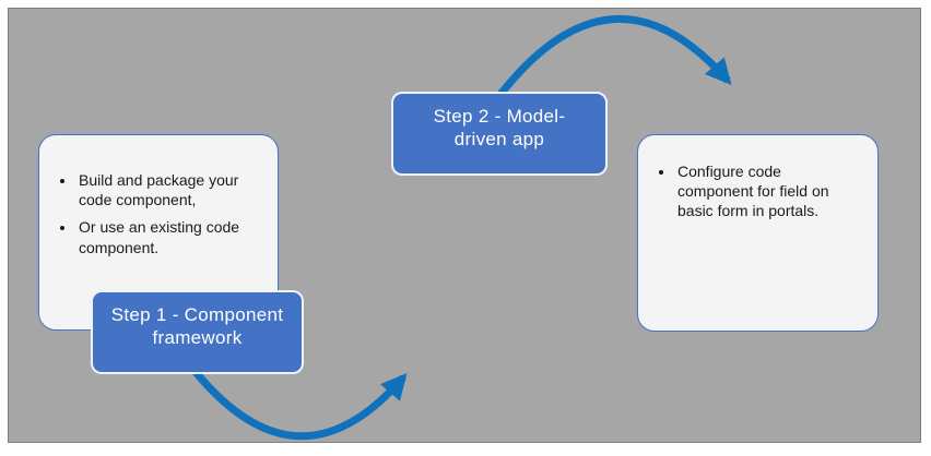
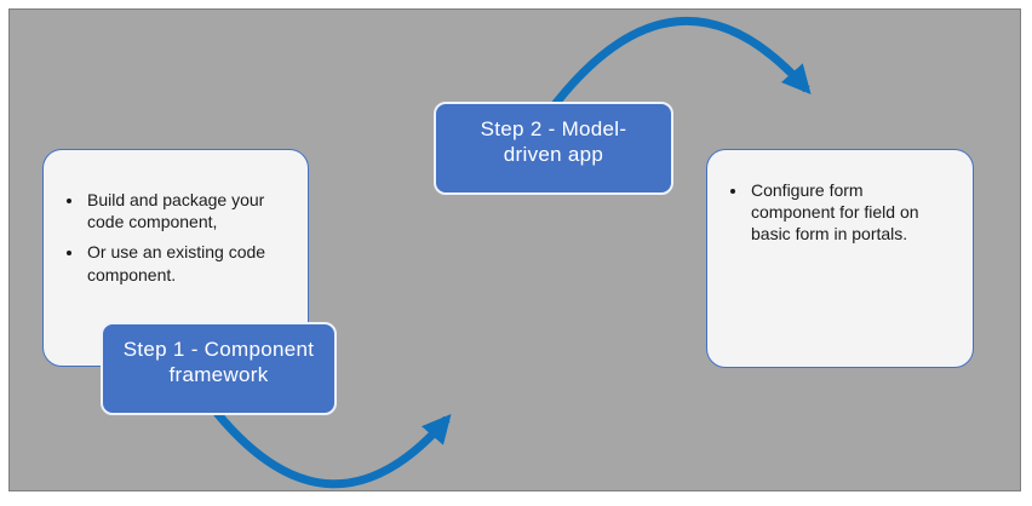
  Build and package your code component,
  Or use an existing code component.
- Configure code component for field on basic form in portals.
+ Configure form component for field on basic form in portals.
  Step 1 - Component framework
  Step 2 - Model-driven app
